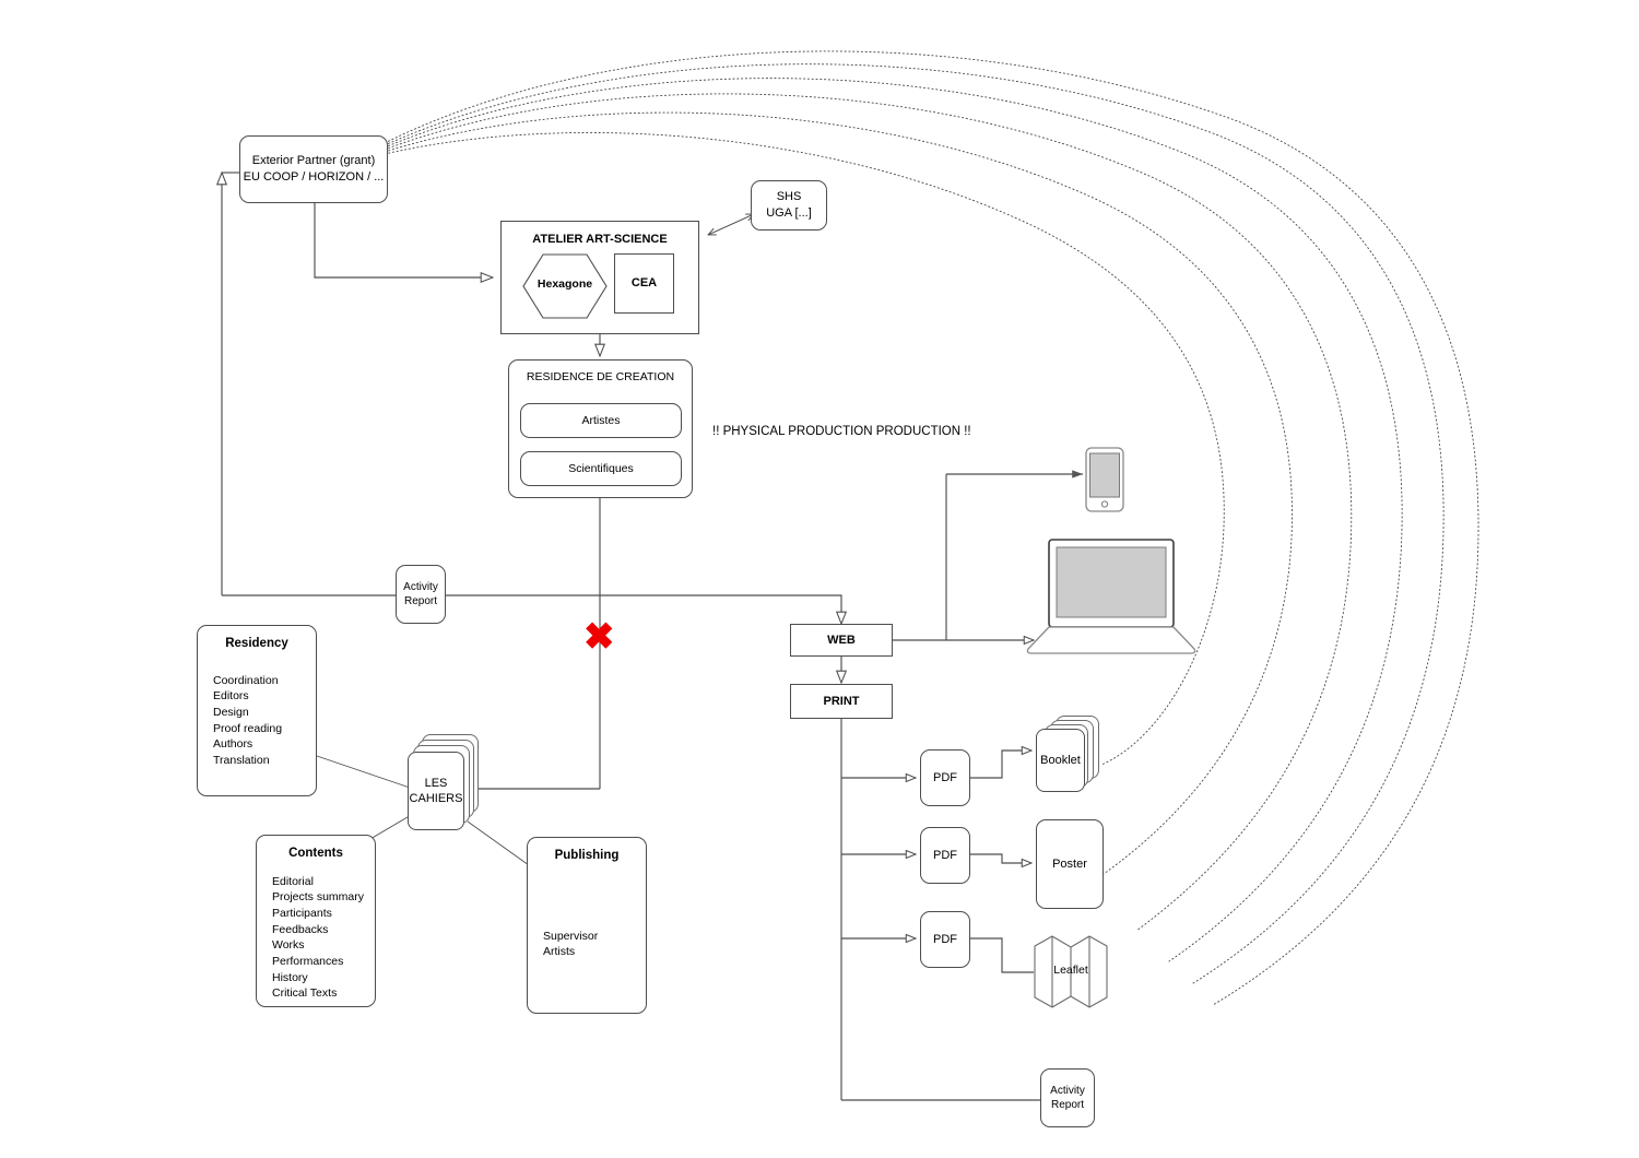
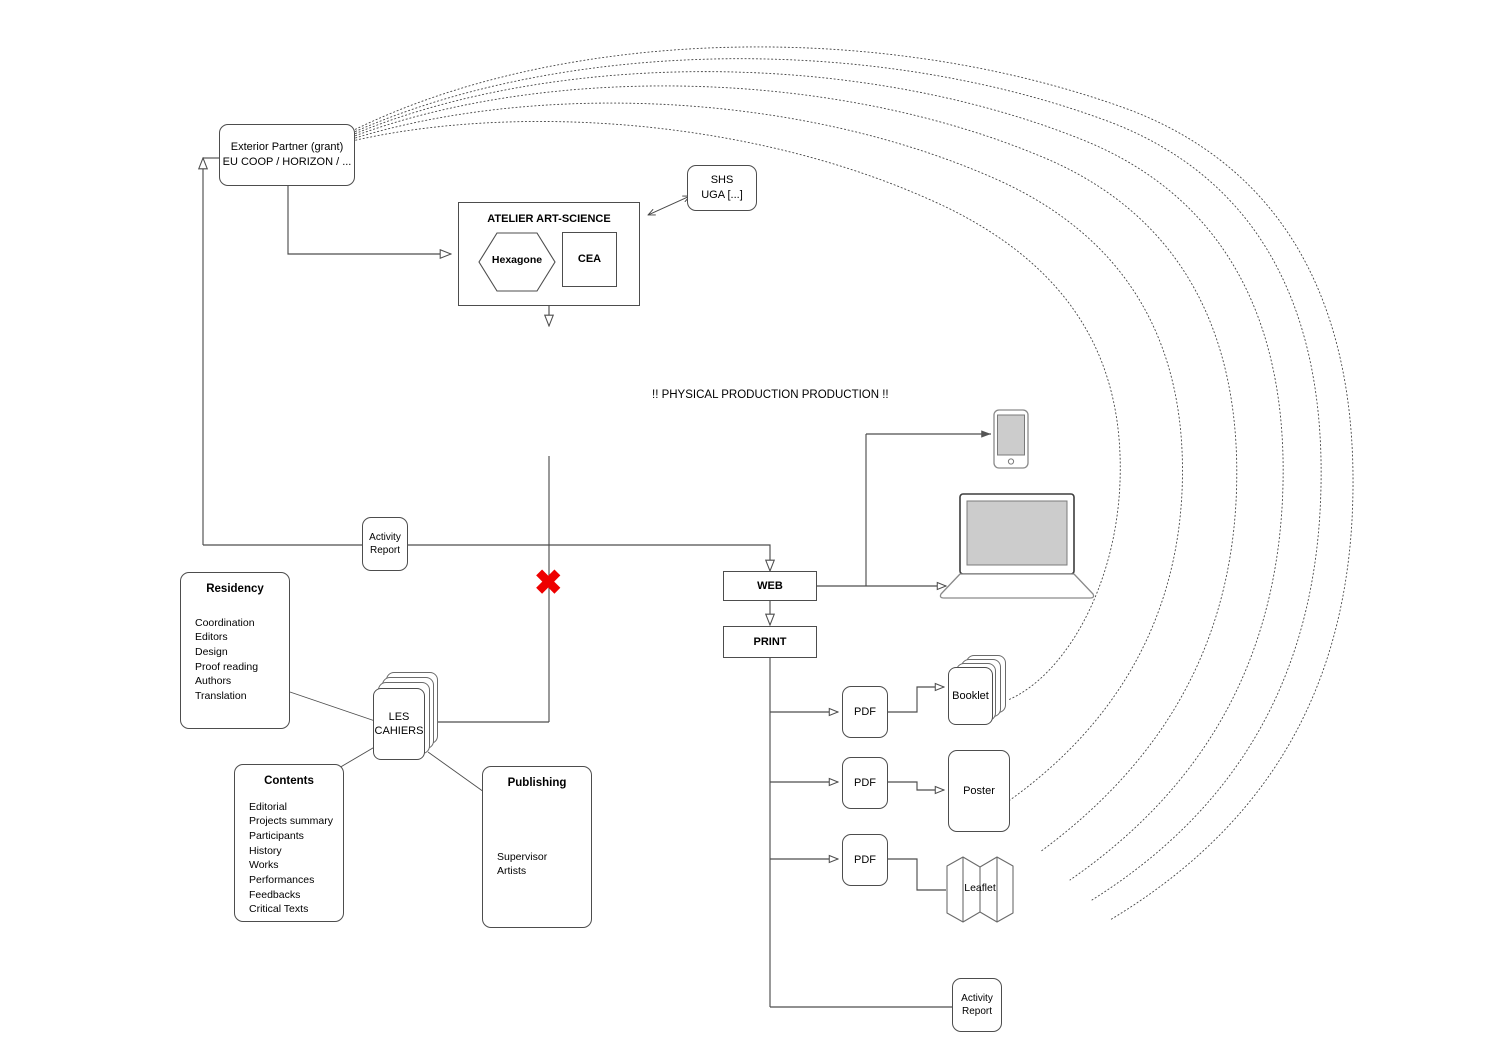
  Exterior Partner (grant)
  EU COOP / HORIZON / ...
  SHS
  UGA [...]
  ATELIER ART-SCIENCE
  Hexagone
  CEA
- RESIDENCE DE CREATION
- Artistes
- Scientifiques
  !! PHYSICAL PRODUCTION PRODUCTION !!
  Activity
  Report
  ✖
  Residency
  Coordination
  Editors
  Design
  Proof reading
  Authors
  Translation
  LES
  CAHIERS
  Contents
  Editorial
  Projects summary
  Participants
- Feedbacks
+ History
  Works
  Performances
- History
+ Feedbacks
  Critical Texts
  Publishing
  Supervisor
  Artists
  WEB
  PRINT
  PDF
  PDF
  PDF
  Booklet
  Poster
  Leaflet
  Activity
  Report
